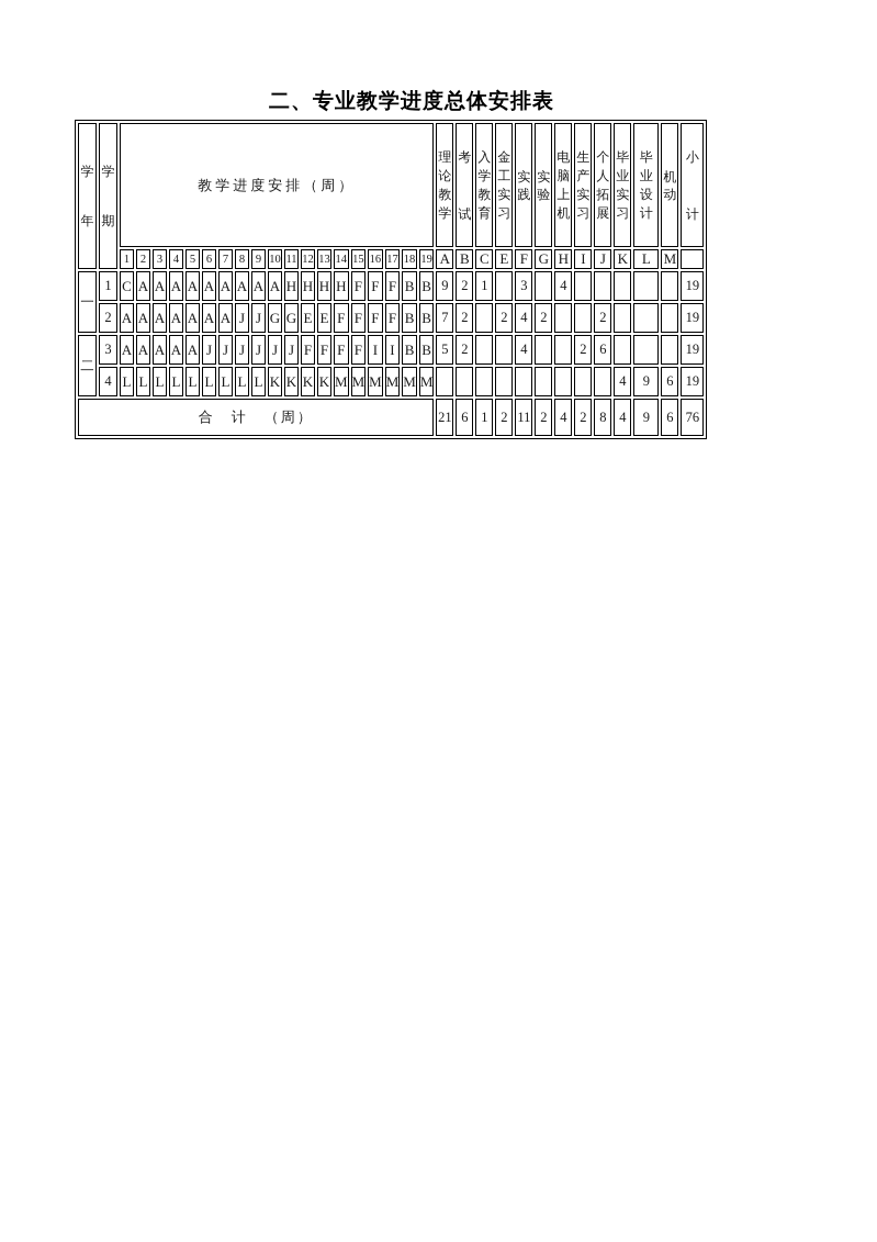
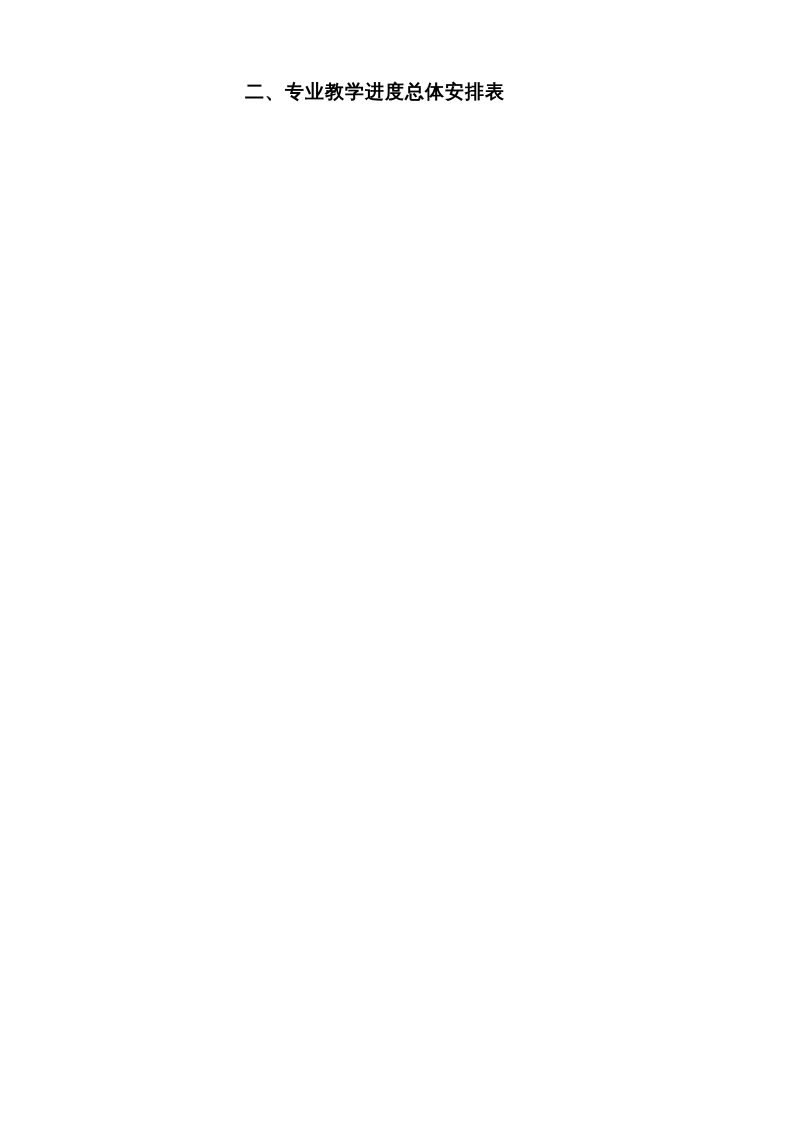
  二、专业教学进度总体安排表
- 学年	学期	教学进度安排（周）	理论教学	考试	入学教育	金工实习	实践	实验	电脑上机	生产实习	个人拓展	毕业实习	毕业设计	机动	小计
- 1	2	3	4	5	6	7	8	9	10	11	12	13	14	15	16	17	18	19	A	B	C	E	F	G	H	I	J	K	L	M
- 一	1	C	A	A	A	A	A	A	A	A	A	H	H	H	H	F	F	F	B	B	9	2	1		3		4						19
- 2	A	A	A	A	A	A	A	J	J	G	G	E	E	F	F	F	F	B	B	7	2		2	4	2			2				19
- 二	3	A	A	A	A	A	J	J	J	J	J	J	F	F	F	F	I	I	B	B	5	2			4			2	6				19
- 4	L	L	L	L	L	L	L	L	L	K	K	K	K	M	M	M	M	M	M										4	9	6	19
- 合 计 （周）	21	6	1	2	11	2	4	2	8	4	9	6	76
